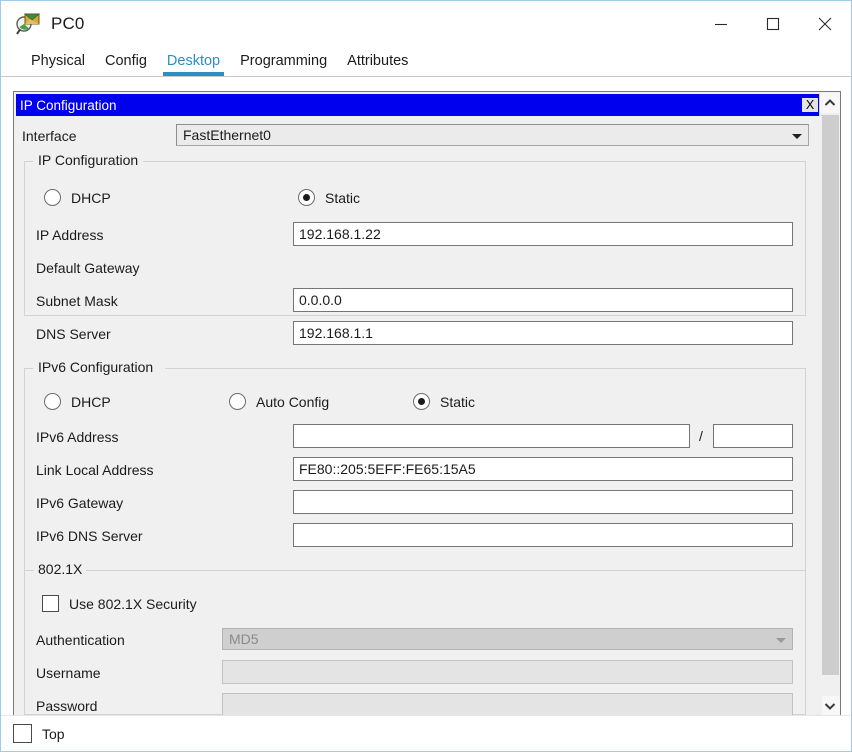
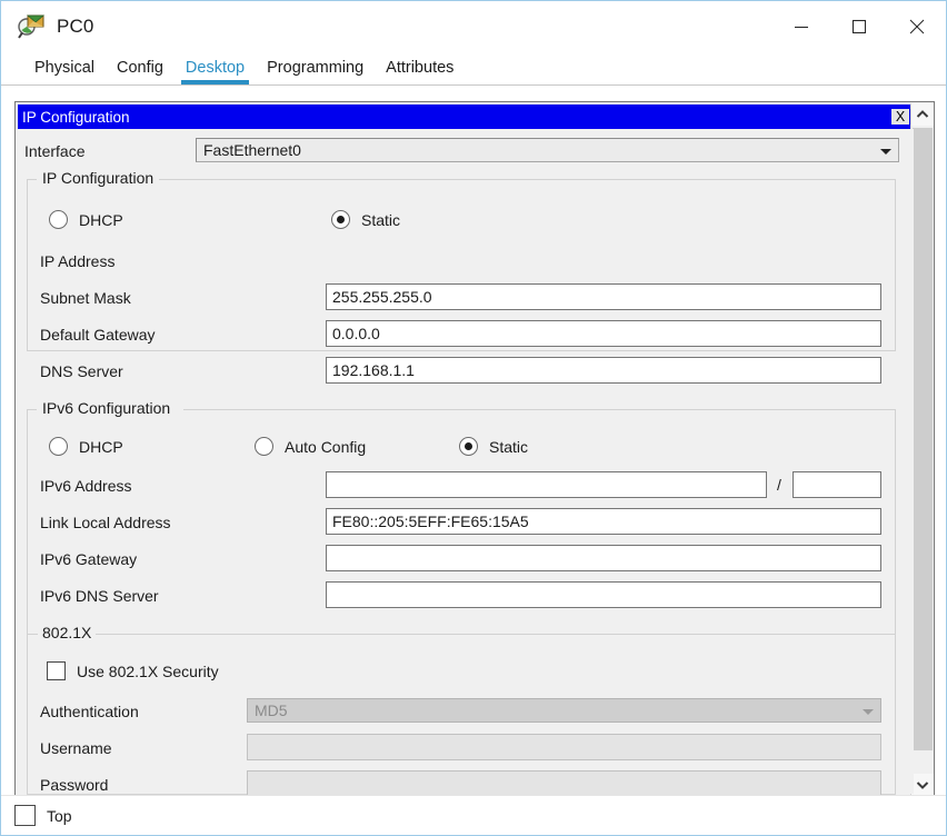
  PC0
  Physical
  Config
  Desktop
  Programming
  Attributes
  IP Configuration
  X
  Interface
  FastEthernet0
  IP Configuration
  DHCP
  Static
  IP Address
- 192.168.1.22
- Default Gateway
+ Subnet Mask
+ 255.255.255.0
- Subnet Mask
+ Default Gateway
  0.0.0.0
  DNS Server
  192.168.1.1
  IPv6 Configuration
  DHCP
  Auto Config
  Static
  IPv6 Address
  /
  Link Local Address
  FE80::205:5EFF:FE65:15A5
  IPv6 Gateway
  IPv6 DNS Server
  802.1X
  Use 802.1X Security
  Authentication
  MD5
  Username
  Password
  Top
